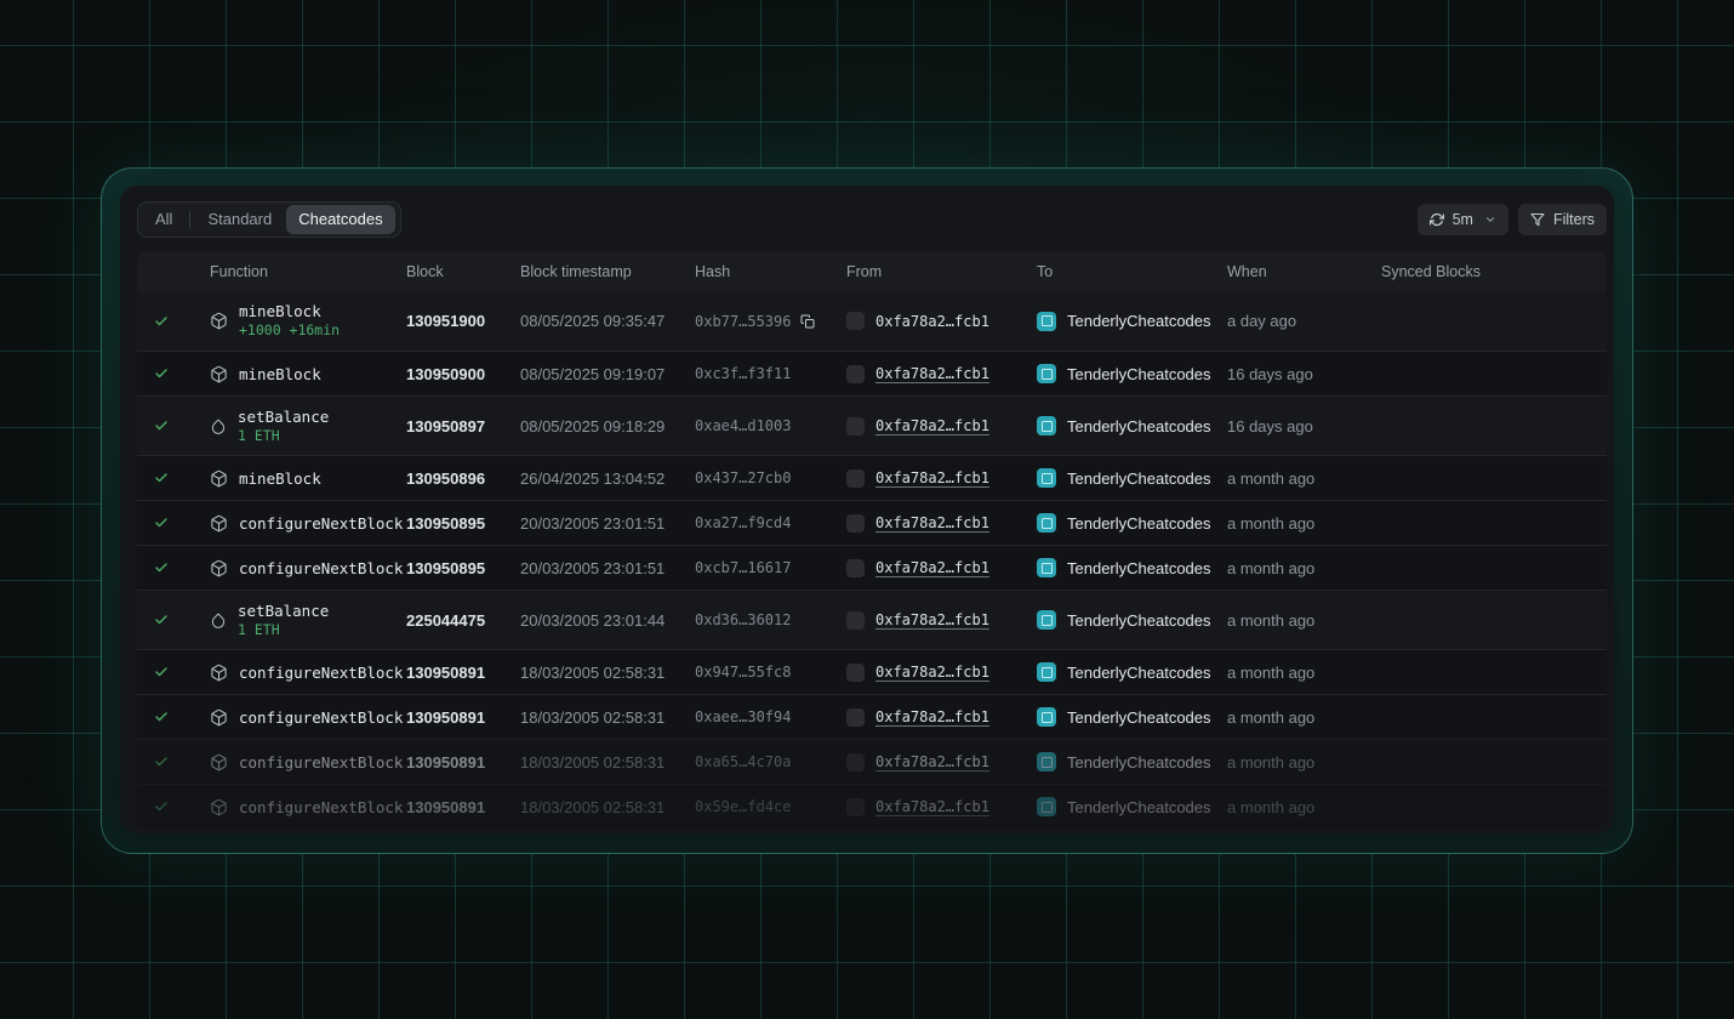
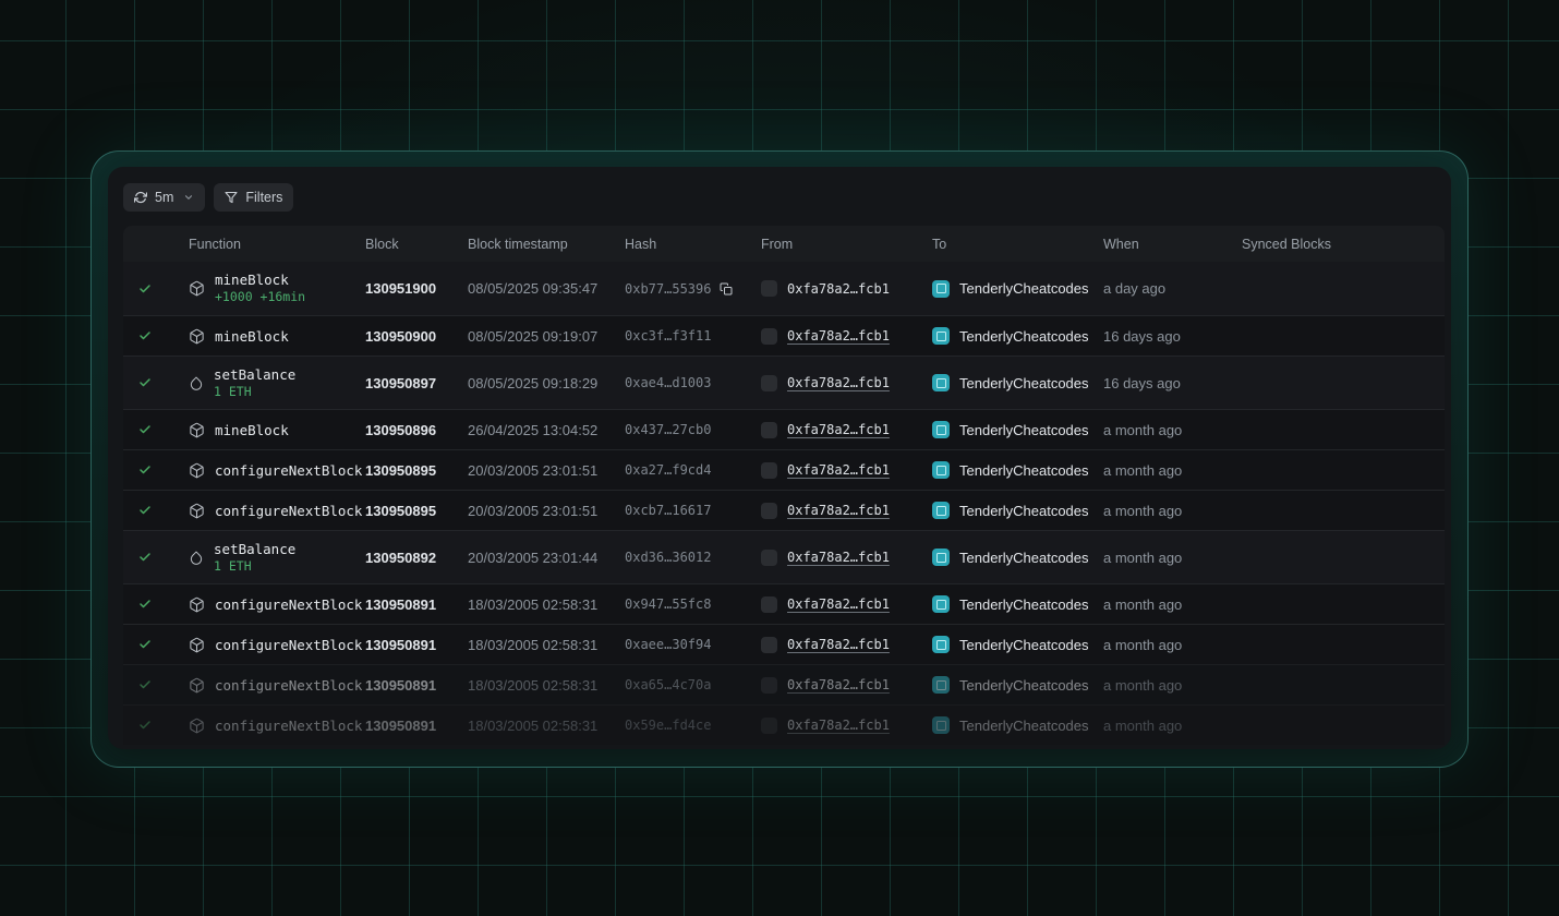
- All
- Standard
- Cheatcodes
  5m
  Filters
  Function
  Block
  Block timestamp
  Hash
  From
  To
  When
  Synced Blocks
  mineBlock
  +1000 +16min
  130951900
  08/05/2025 09:35:47
  0xb77…55396
  0xfa78a2…fcb1
  TenderlyCheatcodes
  a day ago
  mineBlock
  130950900
  08/05/2025 09:19:07
  0xc3f…f3f11
  0xfa78a2…fcb1
  TenderlyCheatcodes
  16 days ago
  setBalance
  1 ETH
  130950897
  08/05/2025 09:18:29
  0xae4…d1003
  0xfa78a2…fcb1
  TenderlyCheatcodes
  16 days ago
  mineBlock
  130950896
  26/04/2025 13:04:52
  0x437…27cb0
  0xfa78a2…fcb1
  TenderlyCheatcodes
  a month ago
  configureNextBlock
  130950895
  20/03/2005 23:01:51
  0xa27…f9cd4
  0xfa78a2…fcb1
  TenderlyCheatcodes
  a month ago
  configureNextBlock
  130950895
  20/03/2005 23:01:51
  0xcb7…16617
  0xfa78a2…fcb1
  TenderlyCheatcodes
  a month ago
  setBalance
  1 ETH
- 225044475
+ 130950892
  20/03/2005 23:01:44
  0xd36…36012
  0xfa78a2…fcb1
  TenderlyCheatcodes
  a month ago
  configureNextBlock
  130950891
  18/03/2005 02:58:31
  0x947…55fc8
  0xfa78a2…fcb1
  TenderlyCheatcodes
  a month ago
  configureNextBlock
  130950891
  18/03/2005 02:58:31
  0xaee…30f94
  0xfa78a2…fcb1
  TenderlyCheatcodes
  a month ago
  configureNextBlock
  130950891
  18/03/2005 02:58:31
  0xa65…4c70a
  0xfa78a2…fcb1
  TenderlyCheatcodes
  a month ago
  configureNextBlock
  130950891
  18/03/2005 02:58:31
  0x59e…fd4ce
  0xfa78a2…fcb1
  TenderlyCheatcodes
  a month ago
